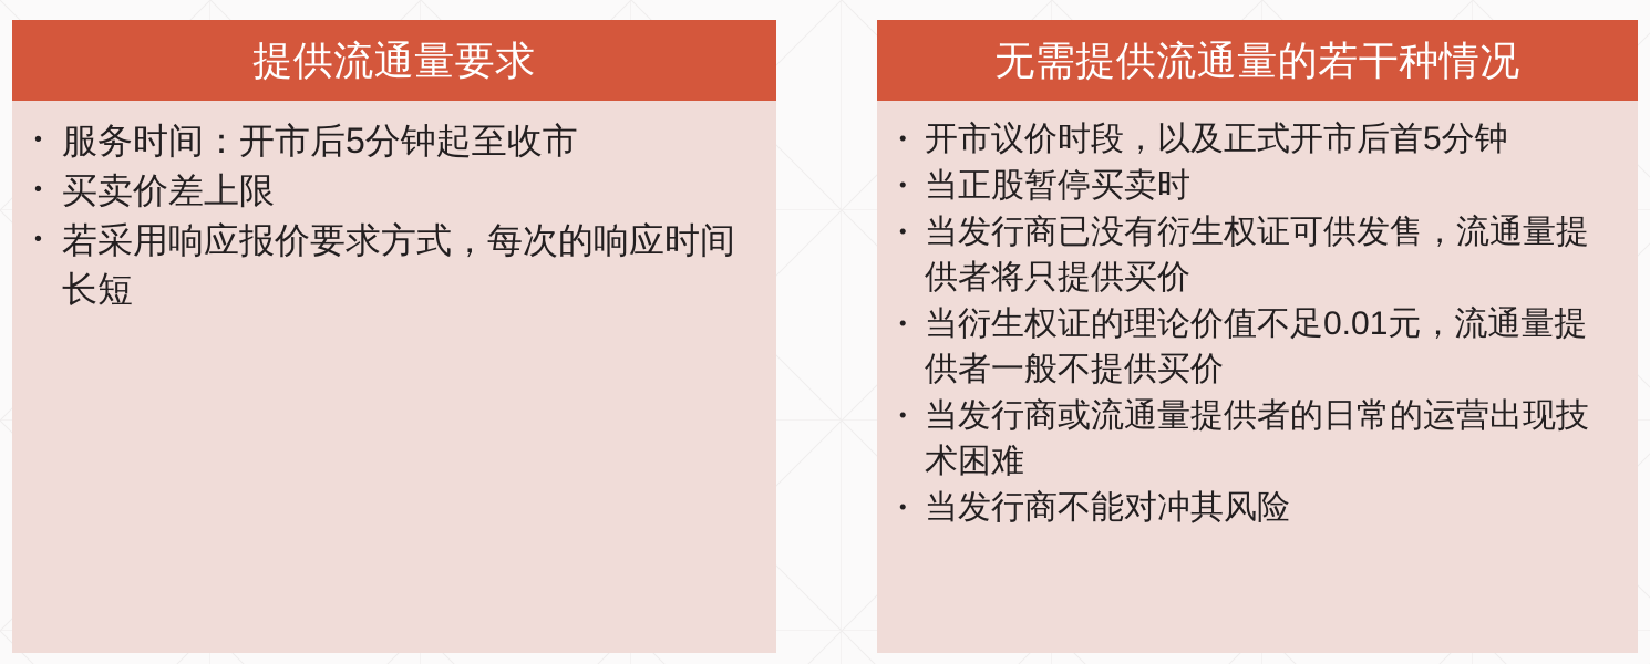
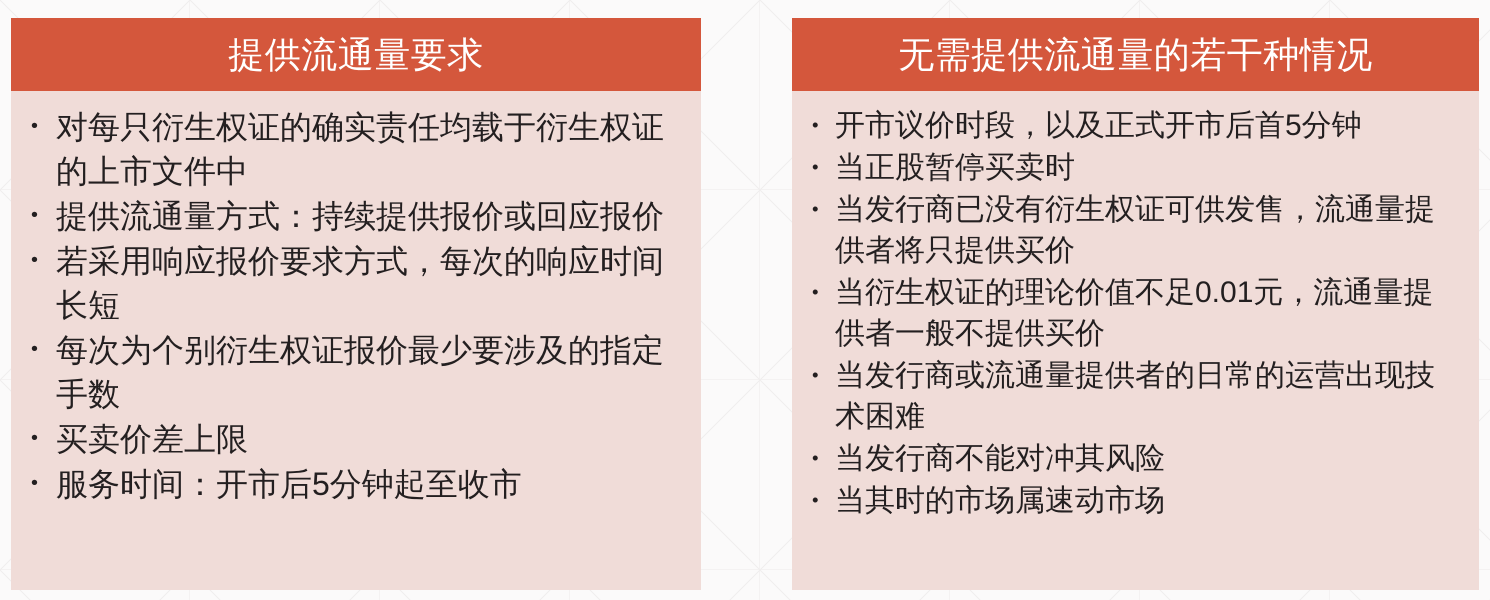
  提供流通量要求
+ 对每只衍生权证的确实责任均载于衍生权证的上市文件中
+ 提供流通量方式：持续提供报价或回应报价
- 服务时间：开市后5分钟起至收市
+ 若采用响应报价要求方式，每次的响应时间长短
+ 每次为个别衍生权证报价最少要涉及的指定手数
  买卖价差上限
- 若采用响应报价要求方式，每次的响应时间长短
+ 服务时间：开市后5分钟起至收市
  无需提供流通量的若干种情况
  开市议价时段，以及正式开市后首5分钟
  当正股暂停买卖时
  当发行商已没有衍生权证可供发售，流通量提供者将只提供买价
  当衍生权证的理论价值不足0.01元，流通量提供者一般不提供买价
  当发行商或流通量提供者的日常的运营出现技术困难
  当发行商不能对冲其风险
+ 当其时的市场属速动市场
